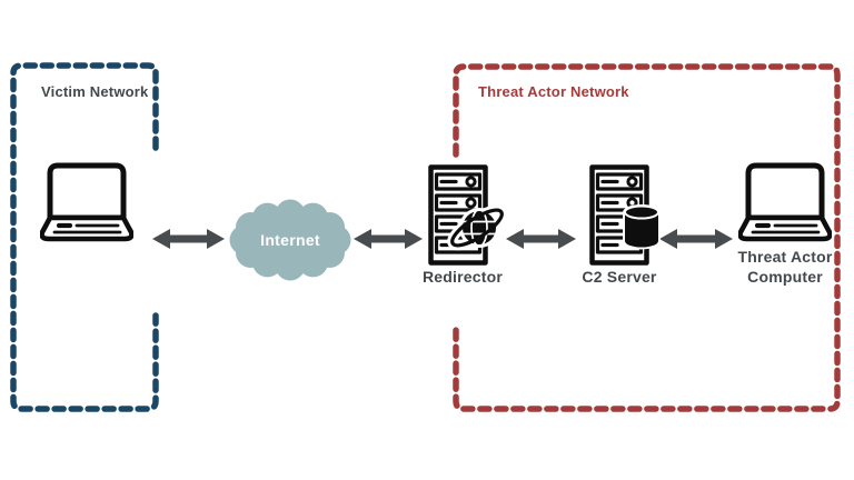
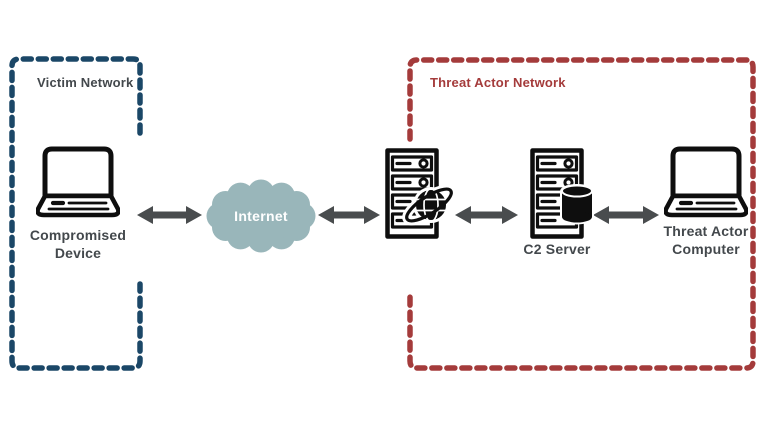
  Victim Network
  Threat Actor Network
+ Compromised Device
  Internet
- Redirector
  C2 Server
  Threat Actor Computer
